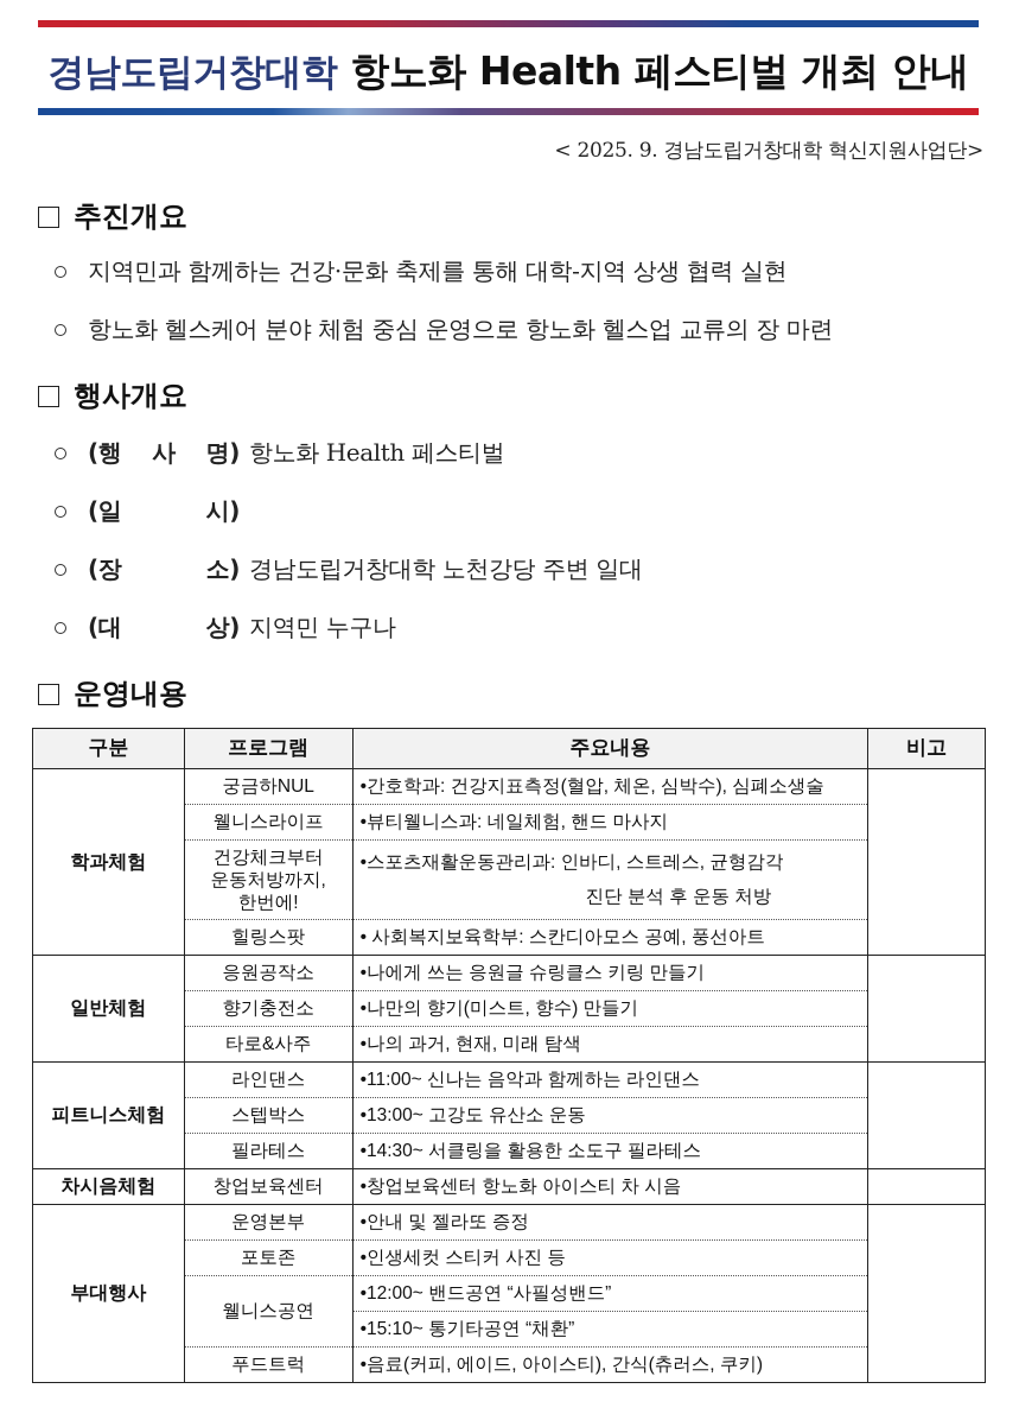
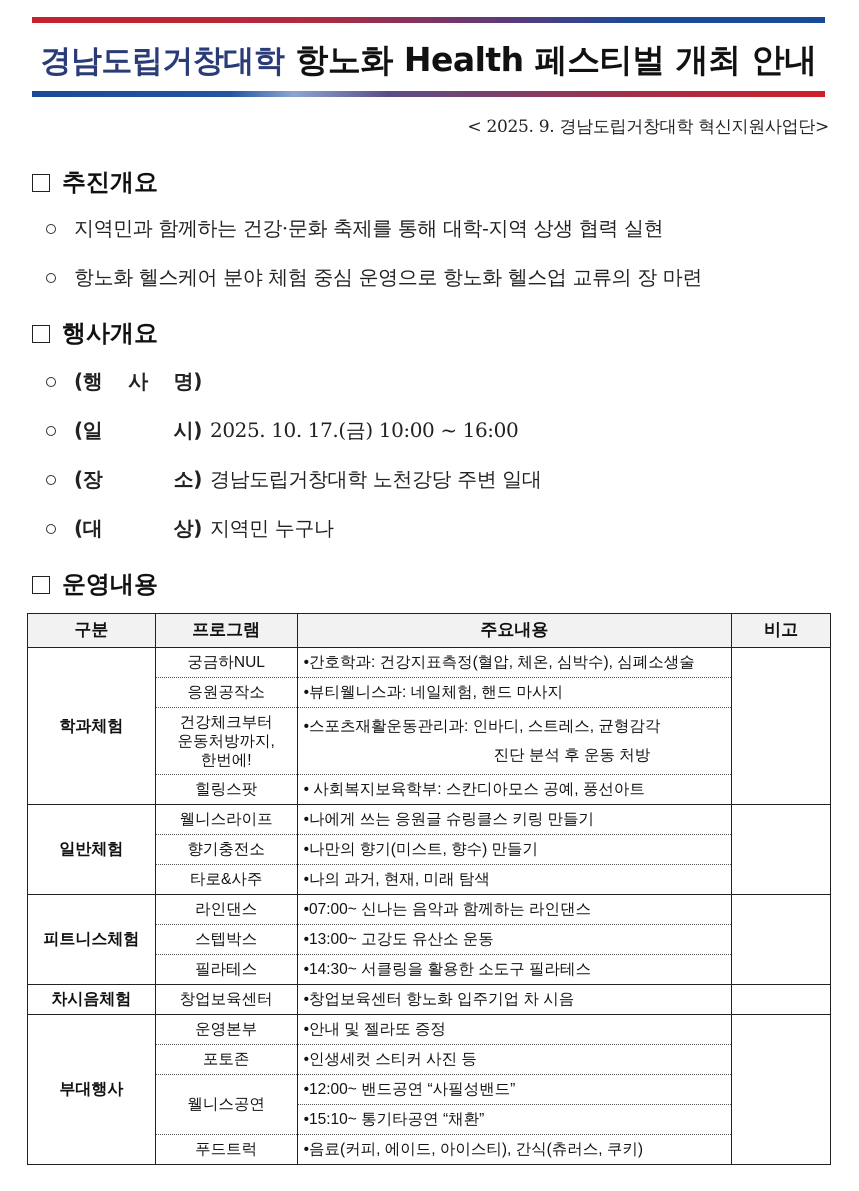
  경남도립거창대학 항노화 Health 페스티벌 개최 안내
  < 2025. 9. 경남도립거창대학 혁신지원사업단>
  추진개요
  지역민과 함께하는 건강·문화 축제를 통해 대학-지역 상생 협력 실현
  항노화 헬스케어 분야 체험 중심 운영으로 항노화 헬스업 교류의 장 마련
  행사개요
  (행
  사
  명)
- 항노화 Health 페스티벌
  (일
  시)
+ 2025. 10. 17.(금) 10:00 ~ 16:00
  (장
  소)
  경남도립거창대학 노천강당 주변 일대
  (대
  상)
  지역민 누구나
  운영내용
  구분	프로그램	주요내용	비고
  학과체험	궁금하NUL	•간호학과: 건강지표측정(혈압, 체온, 심박수), 심폐소생술
- 웰니스라이프	•뷰티웰니스과: 네일체험, 핸드 마사지
+ 응원공작소	•뷰티웰니스과: 네일체험, 핸드 마사지
  건강체크부터 운동처방까지, 한번에!	•스포츠재활운동관리과: 인바디, 스트레스, 균형감각 진단 분석 후 운동 처방
  힐링스팟	• 사회복지보육학부: 스칸디아모스 공예, 풍선아트
- 일반체험	응원공작소	•나에게 쓰는 응원글 슈링클스 키링 만들기
+ 일반체험	웰니스라이프	•나에게 쓰는 응원글 슈링클스 키링 만들기
  향기충전소	•나만의 향기(미스트, 향수) 만들기
  타로&사주	•나의 과거, 현재, 미래 탐색
- 피트니스체험	라인댄스	•11:00~ 신나는 음악과 함께하는 라인댄스
+ 피트니스체험	라인댄스	•07:00~ 신나는 음악과 함께하는 라인댄스
  스텝박스	•13:00~ 고강도 유산소 운동
  필라테스	•14:30~ 서클링을 활용한 소도구 필라테스
- 차시음체험	창업보육센터	•창업보육센터 항노화 아이스티 차 시음
+ 차시음체험	창업보육센터	•창업보육센터 항노화 입주기업 차 시음
  부대행사	운영본부	•안내 및 젤라또 증정
  포토존	•인생세컷 스티커 사진 등
  웰니스공연	•12:00~ 밴드공연 “사필성밴드”
  •15:10~ 통기타공연 “채환”
  푸드트럭	•음료(커피, 에이드, 아이스티), 간식(츄러스, 쿠키)
